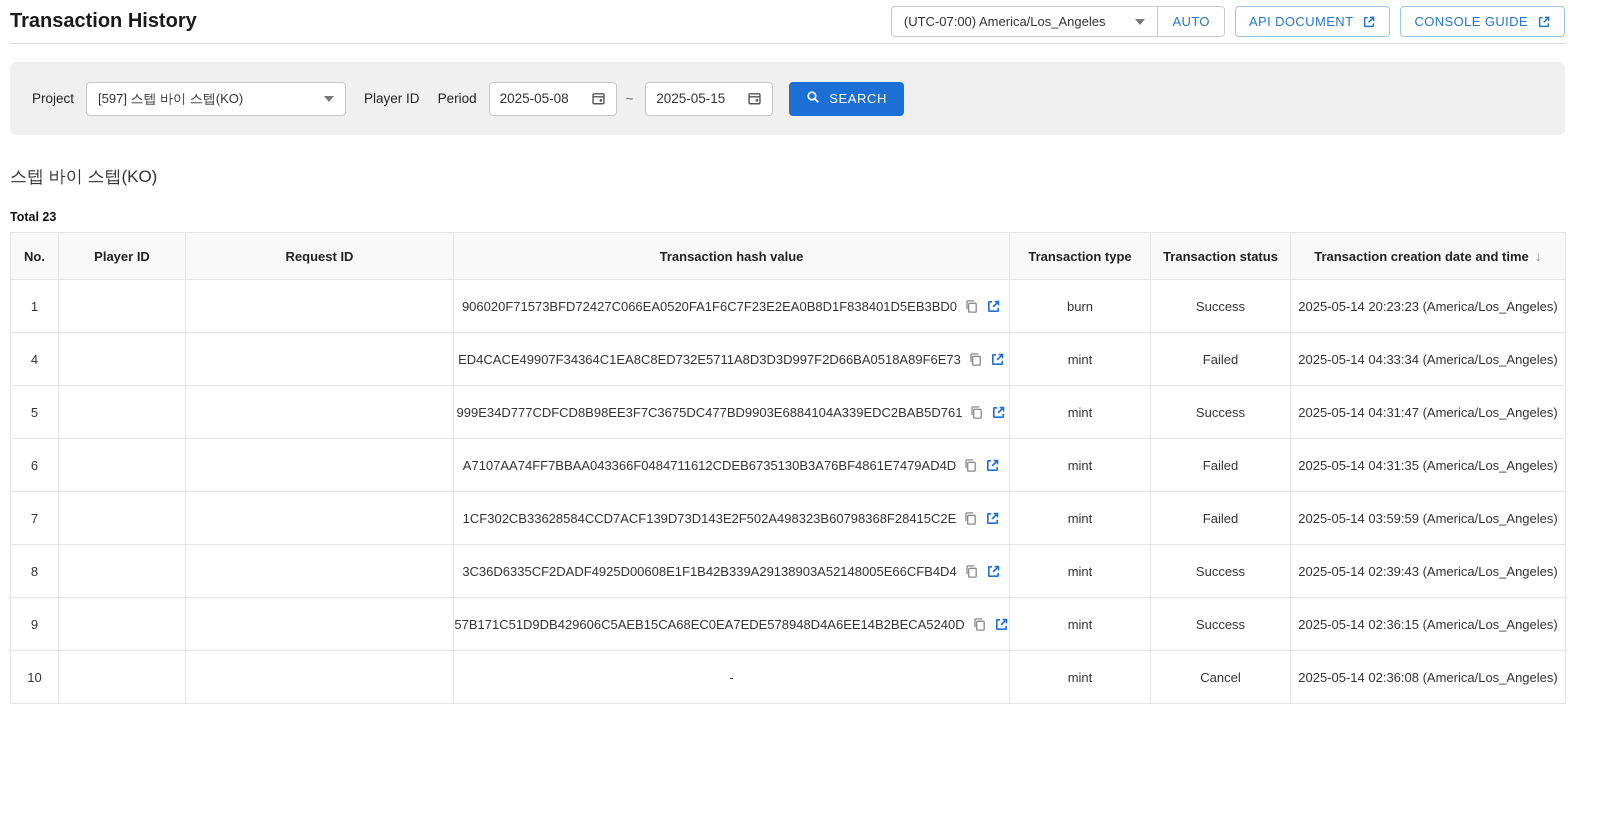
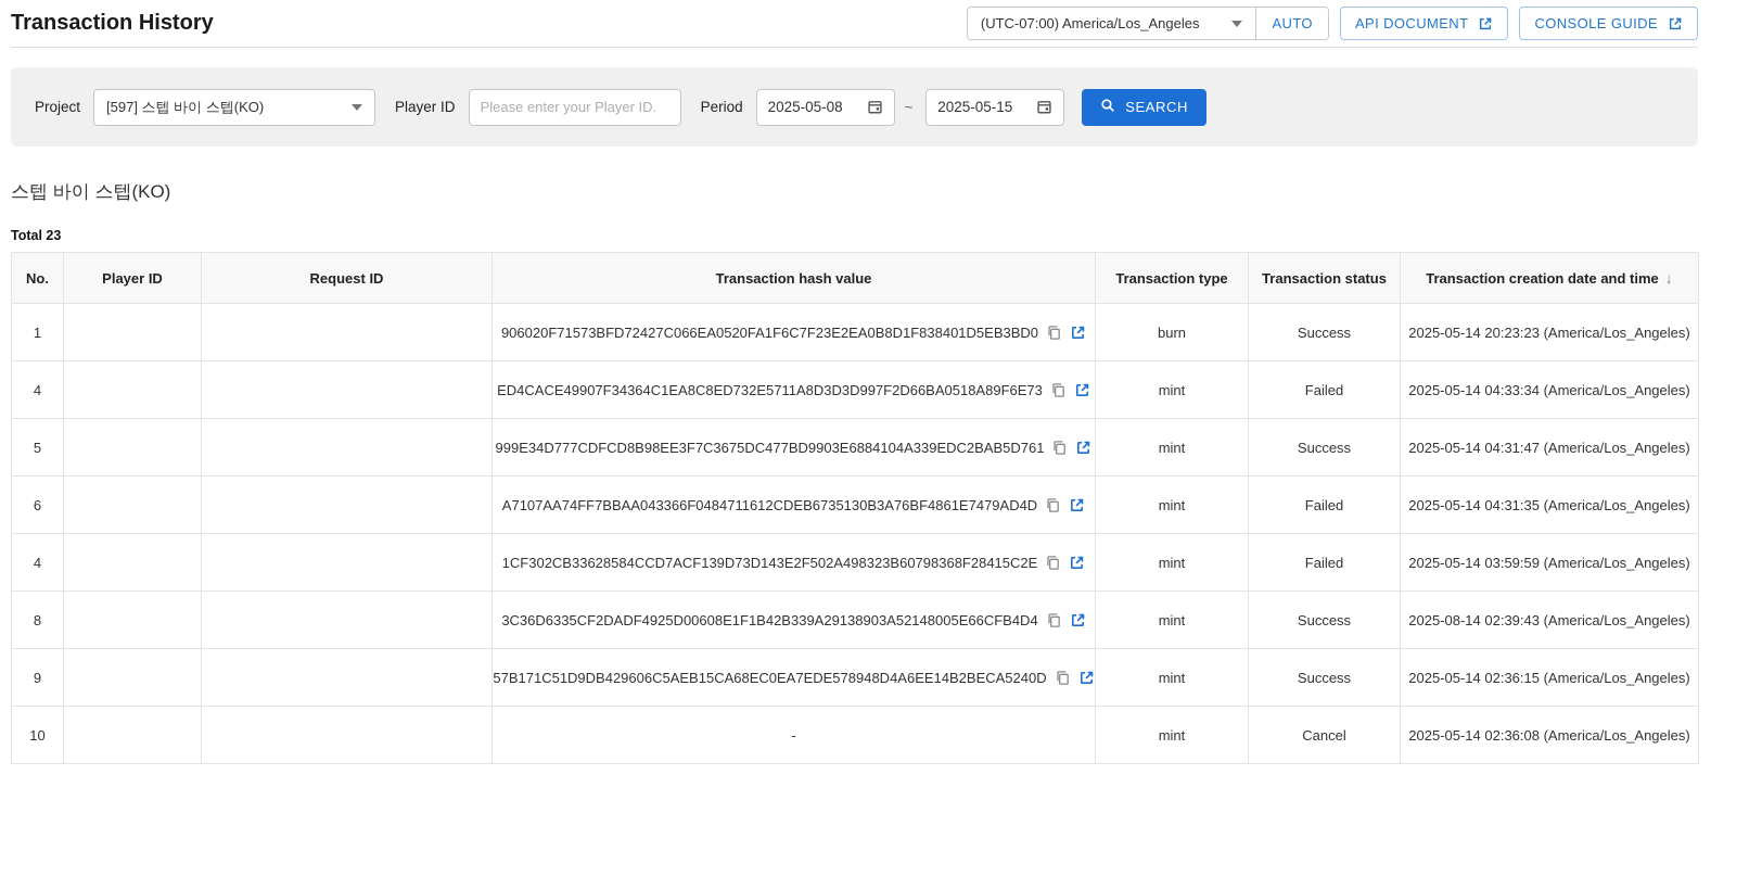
  Transaction History
  (UTC-07:00) America/Los_Angeles
  AUTO
  API DOCUMENT
  CONSOLE GUIDE
  Project
  [597] 스텝 바이 스텝(KO)
  Player ID
+ Please enter your Player ID.
  Period
  2025-05-08
  ~
  2025-05-15
  SEARCH
  스텝 바이 스텝(KO)
  Total 23
  No.	Player ID	Request ID	Transaction hash value	Transaction type	Transaction status	Transaction creation date and time ↓
  1			906020F71573BFD72427C066EA0520FA1F6C7F23E2EA0B8D1F838401D5EB3BD0	burn	Success	2025-05-14 20:23:23 (America/Los_Angeles)
  4			ED4CACE49907F34364C1EA8C8ED732E5711A8D3D3D997F2D66BA0518A89F6E73	mint	Failed	2025-05-14 04:33:34 (America/Los_Angeles)
  5			999E34D777CDFCD8B98EE3F7C3675DC477BD9903E6884104A339EDC2BAB5D761	mint	Success	2025-05-14 04:31:47 (America/Los_Angeles)
  6			A7107AA74FF7BBAA043366F0484711612CDEB6735130B3A76BF4861E7479AD4D	mint	Failed	2025-05-14 04:31:35 (America/Los_Angeles)
- 7			1CF302CB33628584CCD7ACF139D73D143E2F502A498323B60798368F28415C2E	mint	Failed	2025-05-14 03:59:59 (America/Los_Angeles)
+ 4			1CF302CB33628584CCD7ACF139D73D143E2F502A498323B60798368F28415C2E	mint	Failed	2025-05-14 03:59:59 (America/Los_Angeles)
- 8			3C36D6335CF2DADF4925D00608E1F1B42B339A29138903A52148005E66CFB4D4	mint	Success	2025-05-14 02:39:43 (America/Los_Angeles)
+ 8			3C36D6335CF2DADF4925D00608E1F1B42B339A29138903A52148005E66CFB4D4	mint	Success	2025-08-14 02:39:43 (America/Los_Angeles)
  9			57B171C51D9DB429606C5AEB15CA68EC0EA7EDE578948D4A6EE14B2BECA5240D	mint	Success	2025-05-14 02:36:15 (America/Los_Angeles)
  10			-	mint	Cancel	2025-05-14 02:36:08 (America/Los_Angeles)
